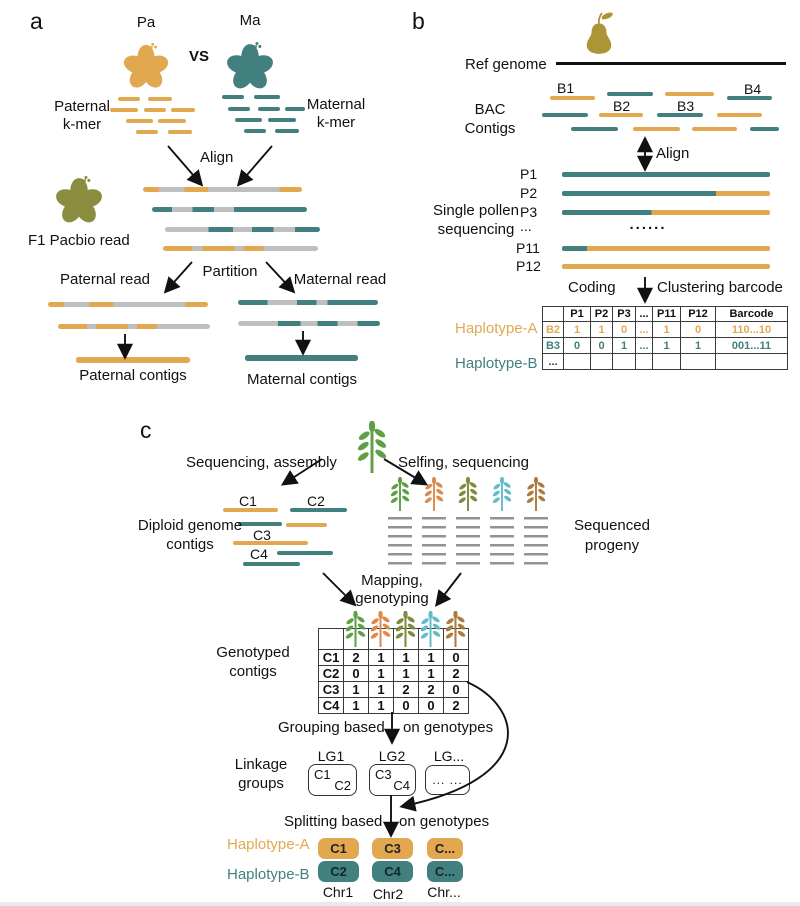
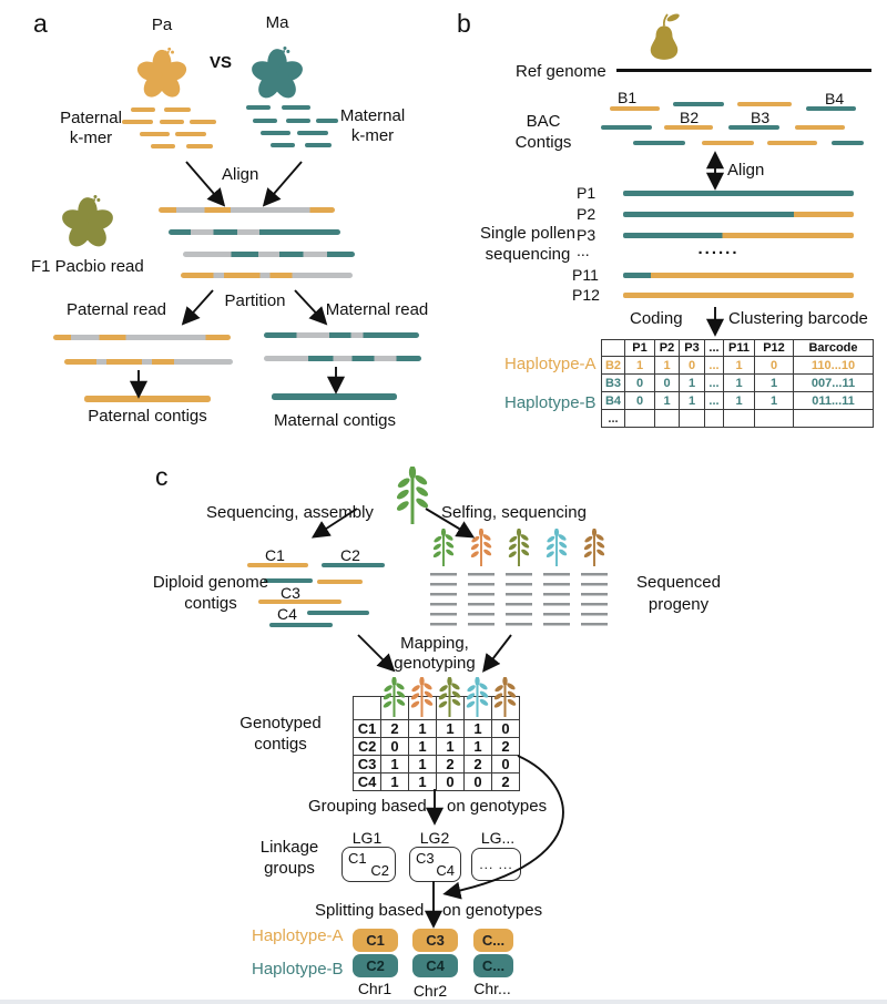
  a
  Pa
  Ma
  VS
  Paternal
  k-mer
  Maternal
  k-mer
  Align
  F1 Pacbio read
  Partition
  Paternal read
  Maternal read
  Paternal contigs
  Maternal contigs
  b
  Ref genome
  B1
  B2
  B3
  B4
  BAC
  Contigs
  Align
  P1
  P2
  P3
  ...
  P11
  P12
  ......
  Single pollen
  sequencing
  Coding
  Clustering barcode
  Haplotype-A
  Haplotype-B
  	P1	P2	P3	...	P11	P12	Barcode
  B2	1	1	0	...	1	0	110...10
- B3	0	0	1	...	1	1	001...11
+ B3	0	0	1	...	1	1	007...11
+ B4	0	1	1	...	1	1	011...11
  ...
  c
  Sequencing, assembly
  Selfing, sequencing
  C1
  C2
  C3
  C4
  Diploid genome
  contigs
  Sequenced
  progeny
  Mapping,
  genotyping
  Genotyped
  contigs
  C1	2	1	1	1	0
  C2	0	1	1	1	2
  C3	1	1	2	2	0
  C4	1	1	0	0	2
  Grouping based
  on genotypes
  Linkage
  groups
  LG1
  LG2
  LG...
  C1
  C2
  C3
  C4
  ... ...
  Splitting based
  on genotypes
  Haplotype-A
  Haplotype-B
  C1
  C3
  C...
  C2
  C4
  C...
  Chr1
  Chr2
  Chr...
